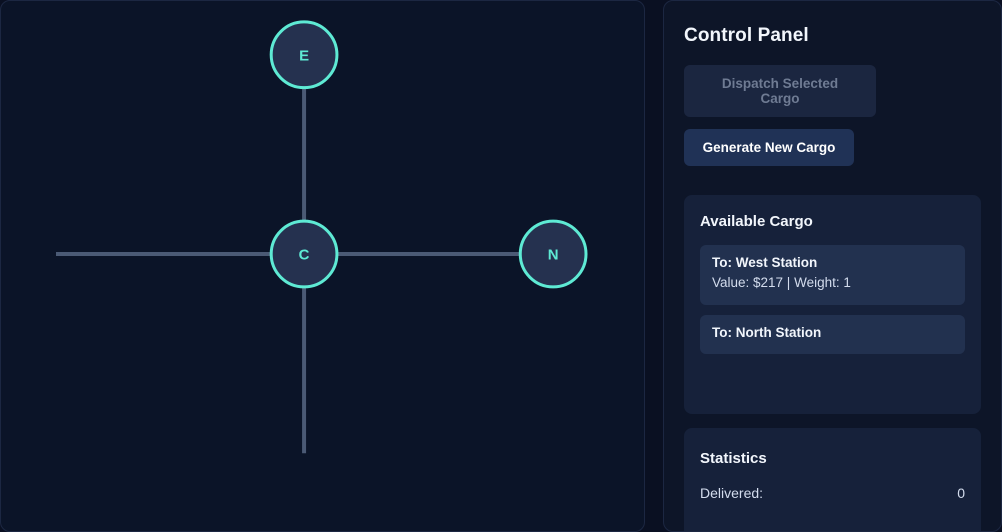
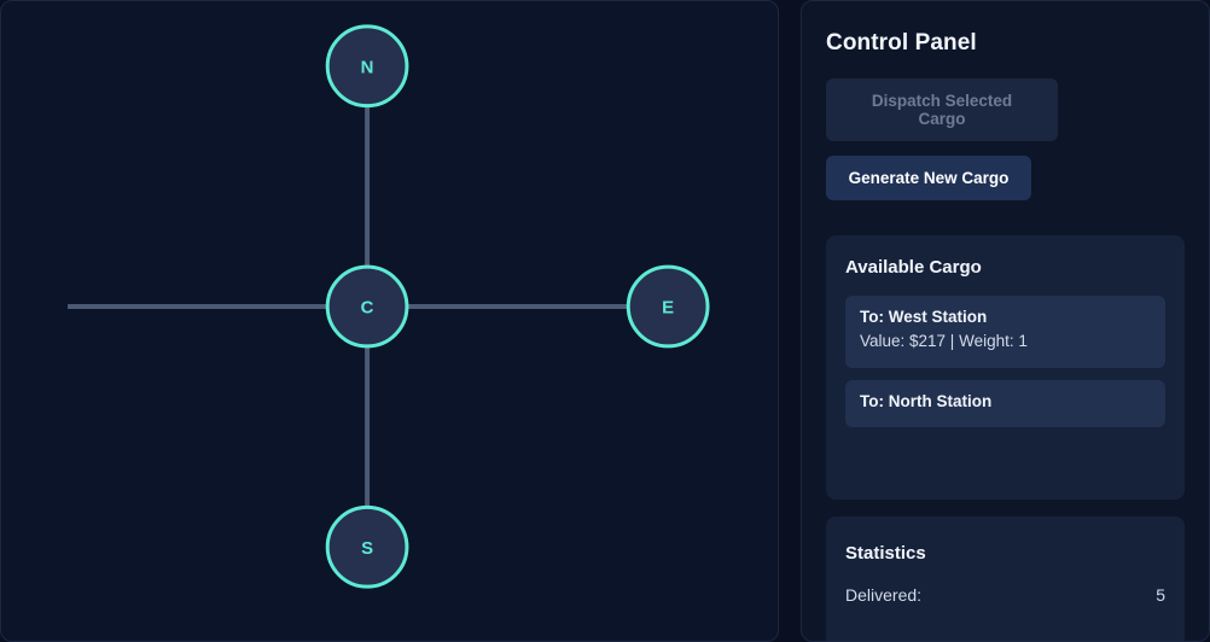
- E
+ N
  C
- N
+ E
+ S
  Control Panel
  Dispatch Selected Cargo
  Generate New Cargo
  Available Cargo
  To: West Station
  Value: $217 | Weight: 1
  To: North Station
  Statistics
  Delivered:
- 0
+ 5
